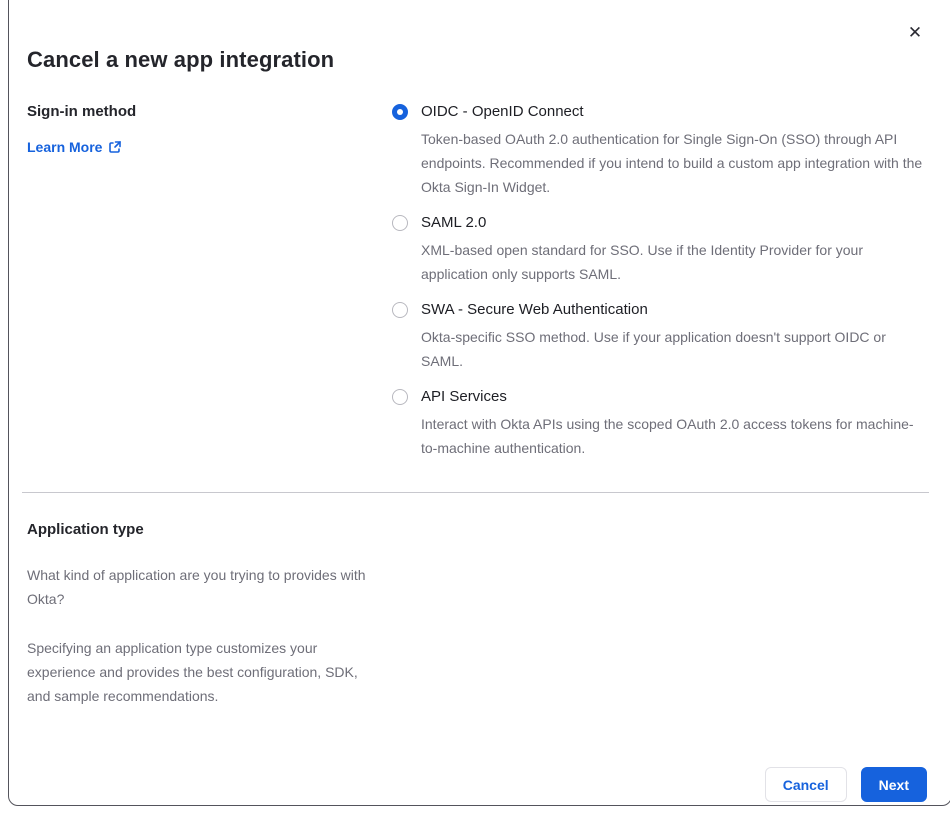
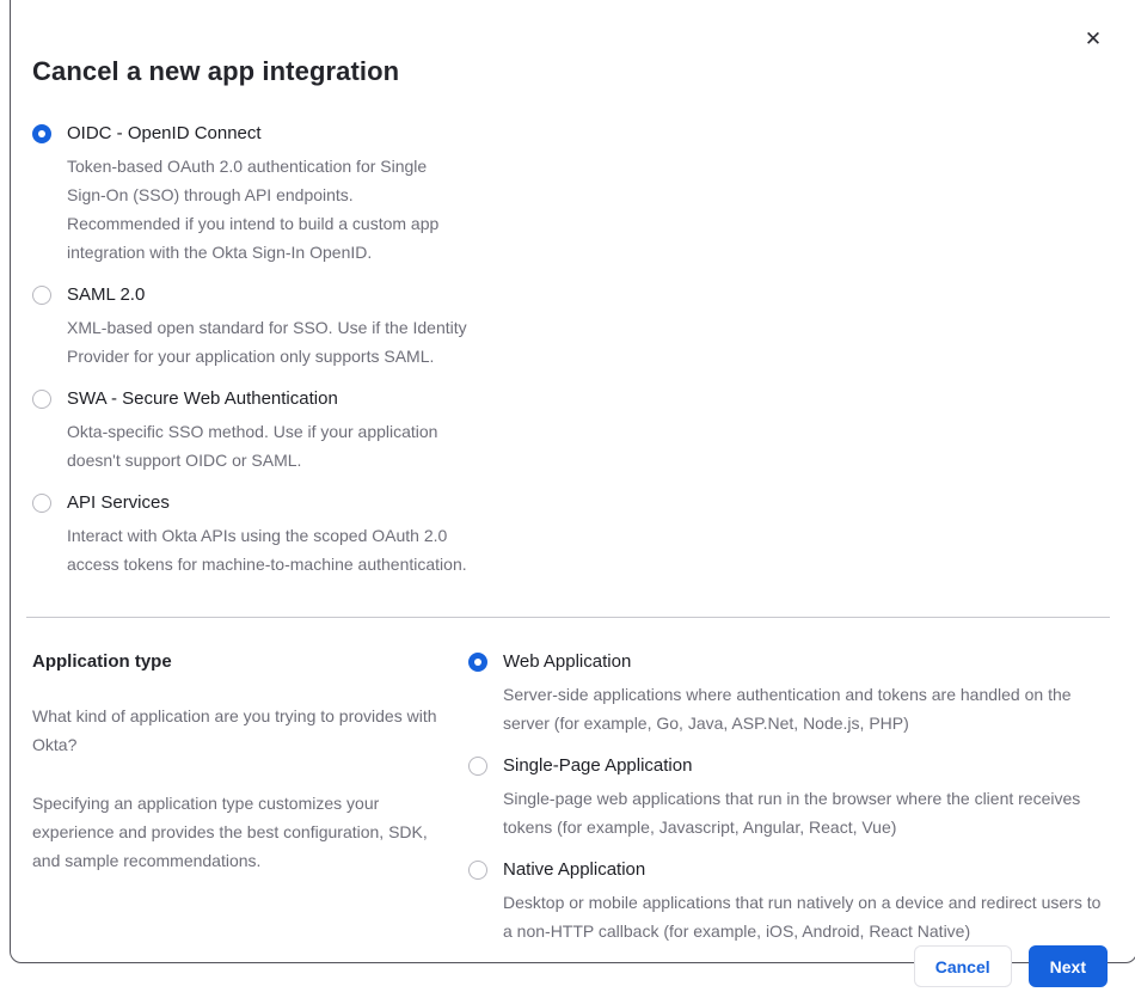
  ✕
  Cancel a new app integration
- Sign-in method
- Learn More
  OIDC - OpenID Connect
- Token-based OAuth 2.0 authentication for Single Sign-On (SSO) through API endpoints. Recommended if you intend to build a custom app integration with the Okta Sign-In Widget.
+ Token-based OAuth 2.0 authentication for Single Sign-On (SSO) through API endpoints. Recommended if you intend to build a custom app integration with the Okta Sign-In OpenID.
  SAML 2.0
  XML-based open standard for SSO. Use if the Identity Provider for your application only supports SAML.
  SWA - Secure Web Authentication
  Okta-specific SSO method. Use if your application doesn't support OIDC or SAML.
  API Services
  Interact with Okta APIs using the scoped OAuth 2.0 access tokens for machine-to-machine authentication.
  Application type
  What kind of application are you trying to provides with Okta?
  Specifying an application type customizes your experience and provides the best configuration, SDK, and sample recommendations.
+ Web Application
+ Server-side applications where authentication and tokens are handled on the server (for example, Go, Java, ASP.Net, Node.js, PHP)
+ Single-Page Application
+ Single-page web applications that run in the browser where the client receives tokens (for example, Javascript, Angular, React, Vue)
+ Native Application
+ Desktop or mobile applications that run natively on a device and redirect users to a non-HTTP callback (for example, iOS, Android, React Native)
  Cancel
  Next
